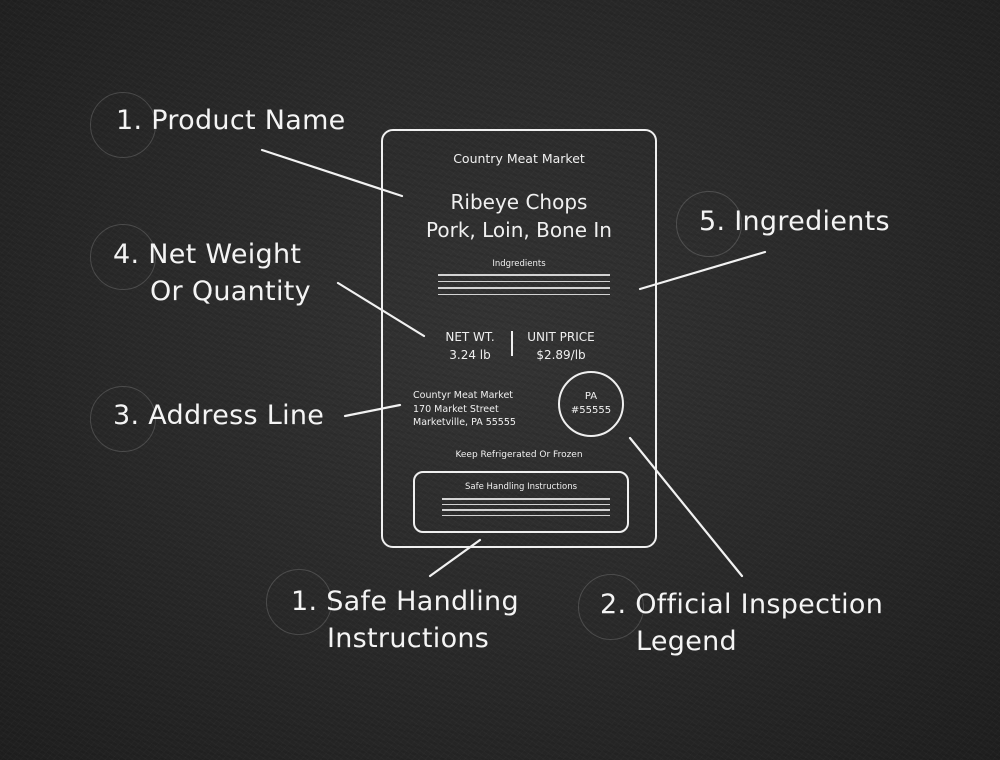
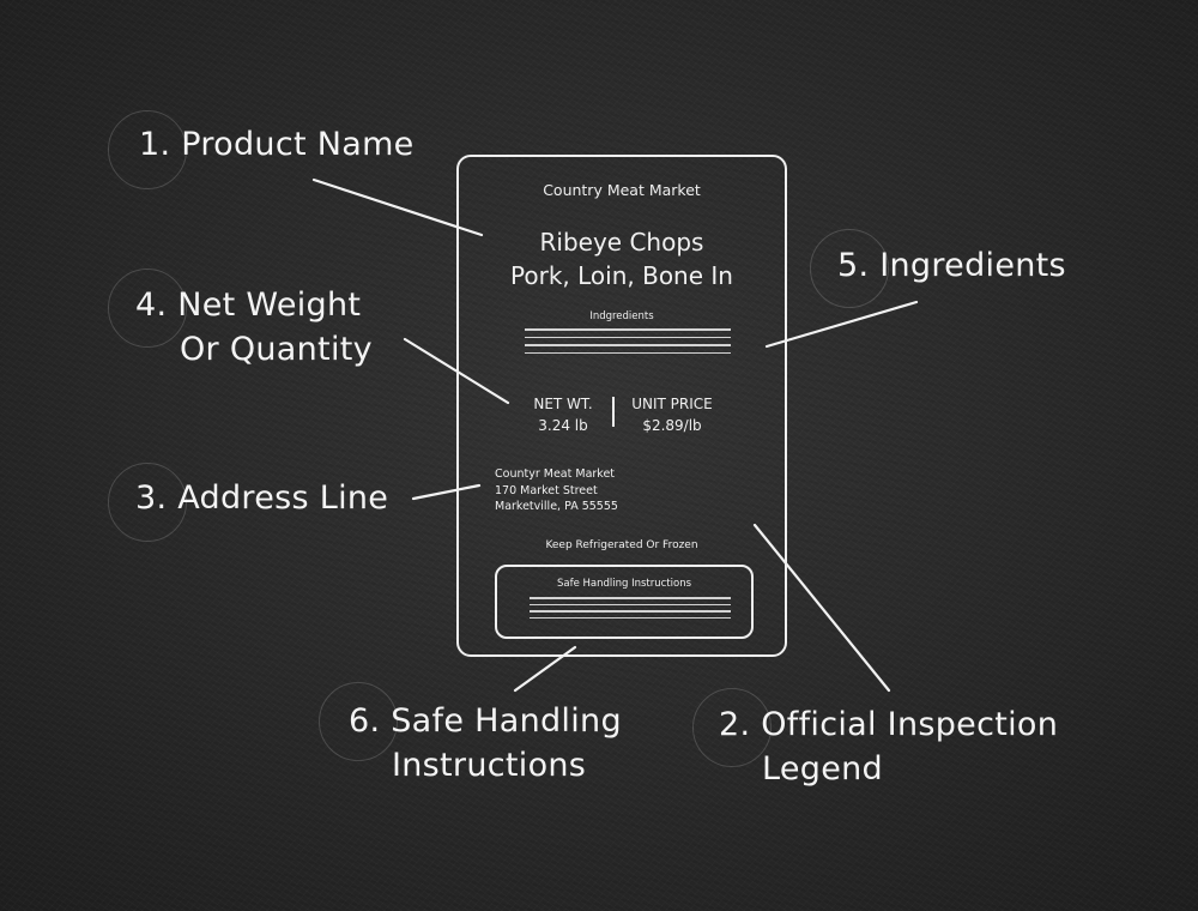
  1. Product Name
  4. Net Weight
  Or Quantity
  3. Address Line
  5. Ingredients
- 1. Safe Handling
+ 6. Safe Handling
  Instructions
  2. Official Inspection
  Legend
  Country Meat Market
  Ribeye Chops
  Pork, Loin, Bone In
  Indgredients
  NET WT.
  3.24 lb
  UNIT PRICE
  $2.89/lb
  Countyr Meat Market
  170 Market Street
  Marketville, PA 55555
- PA
- #55555
  Keep Refrigerated Or Frozen
  Safe Handling Instructions
